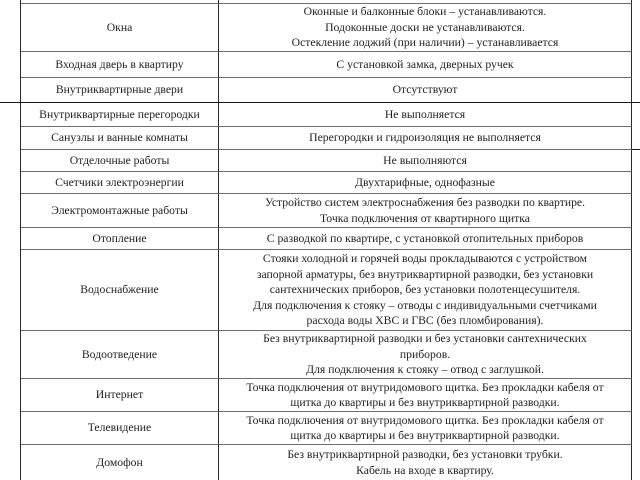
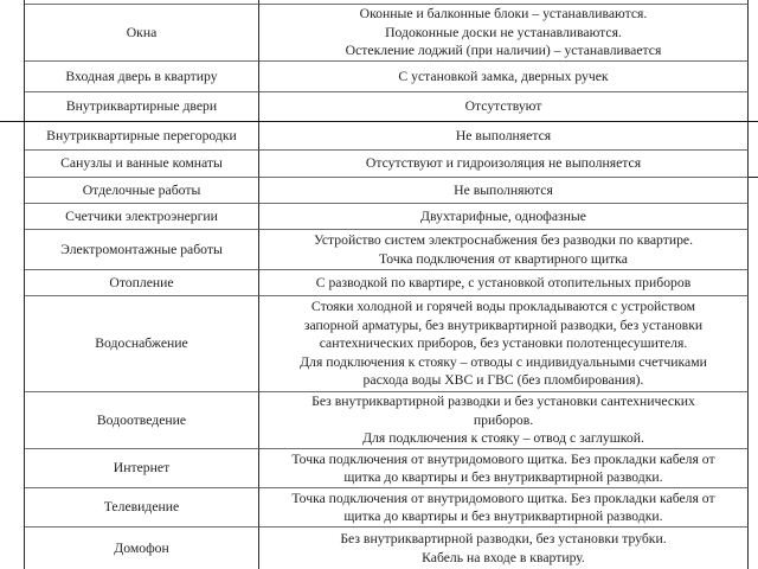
  Окна
  Оконные и балконные блоки – устанавливаются.
  Подоконные доски не устанавливаются.
  Остекление лоджий (при наличии) – устанавливается
  Входная дверь в квартиру
  С установкой замка, дверных ручек
  Внутриквартирные двери
  Отсутствуют
  Внутриквартирные перегородки
  Не выполняется
  Санузлы и ванные комнаты
- Перегородки и гидроизоляция не выполняется
+ Отсутствуют и гидроизоляция не выполняется
  Отделочные работы
  Не выполняются
  Счетчики электроэнергии
  Двухтарифные, однофазные
  Электромонтажные работы
  Устройство систем электроснабжения без разводки по квартире.
  Точка подключения от квартирного щитка
  Отопление
  С разводкой по квартире, с установкой отопительных приборов
  Водоснабжение
  Стояки холодной и горячей воды прокладываются с устройством
  запорной арматуры, без внутриквартирной разводки, без установки
  сантехнических приборов, без установки полотенцесушителя.
  Для подключения к стояку – отводы с индивидуальными счетчиками
  расхода воды ХВС и ГВС (без пломбирования).
  Водоотведение
  Без внутриквартирной разводки и без установки сантехнических
  приборов.
  Для подключения к стояку – отвод с заглушкой.
  Интернет
  Точка подключения от внутридомового щитка. Без прокладки кабеля от
  щитка до квартиры и без внутриквартирной разводки.
  Телевидение
  Точка подключения от внутридомового щитка. Без прокладки кабеля от
  щитка до квартиры и без внутриквартирной разводки.
  Домофон
  Без внутриквартирной разводки, без установки трубки.
  Кабель на входе в квартиру.
